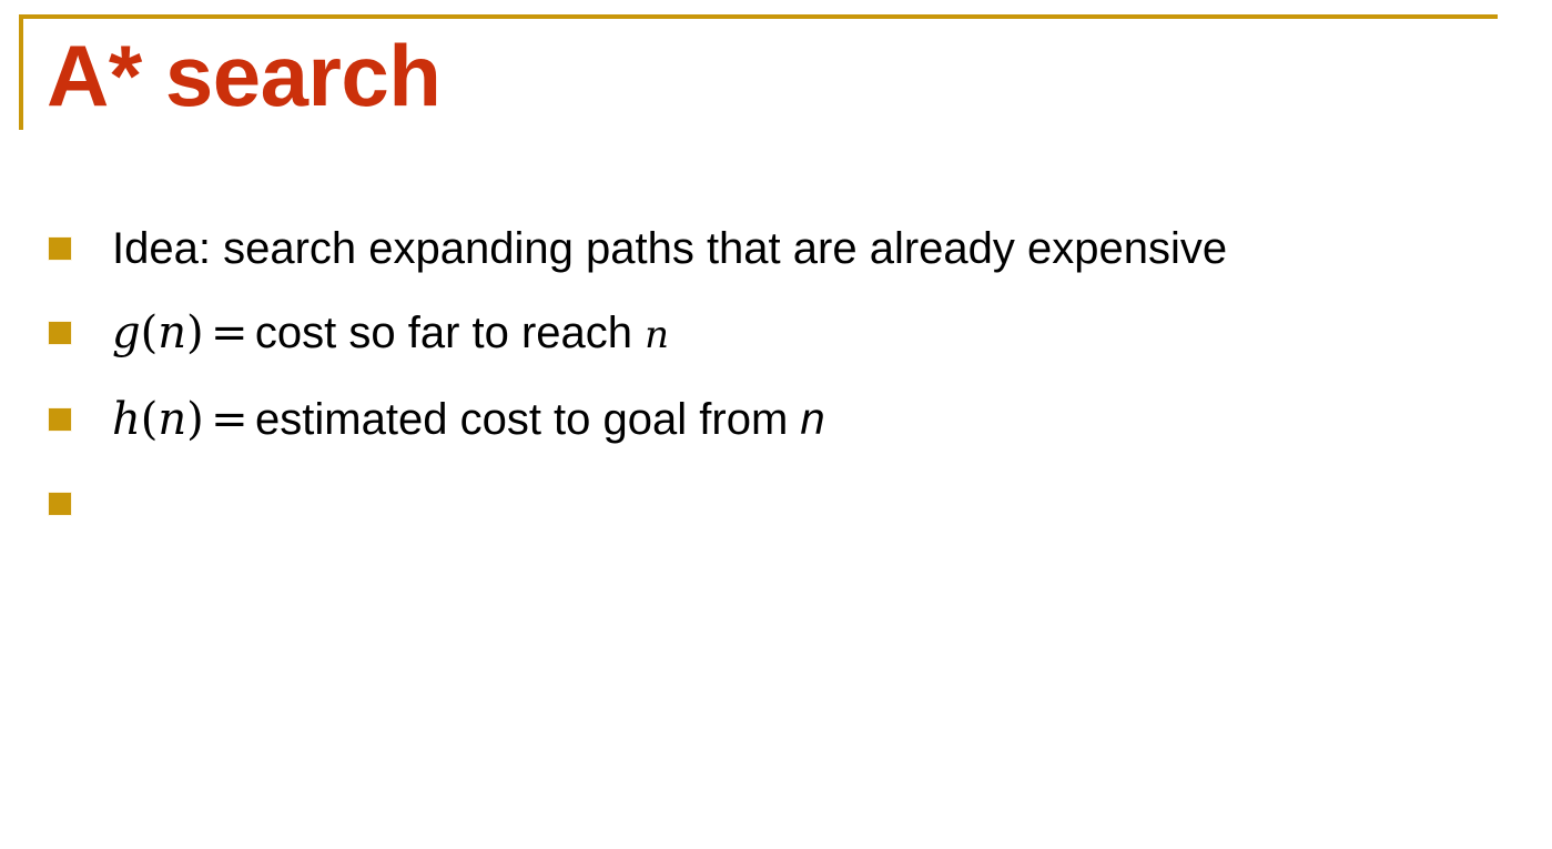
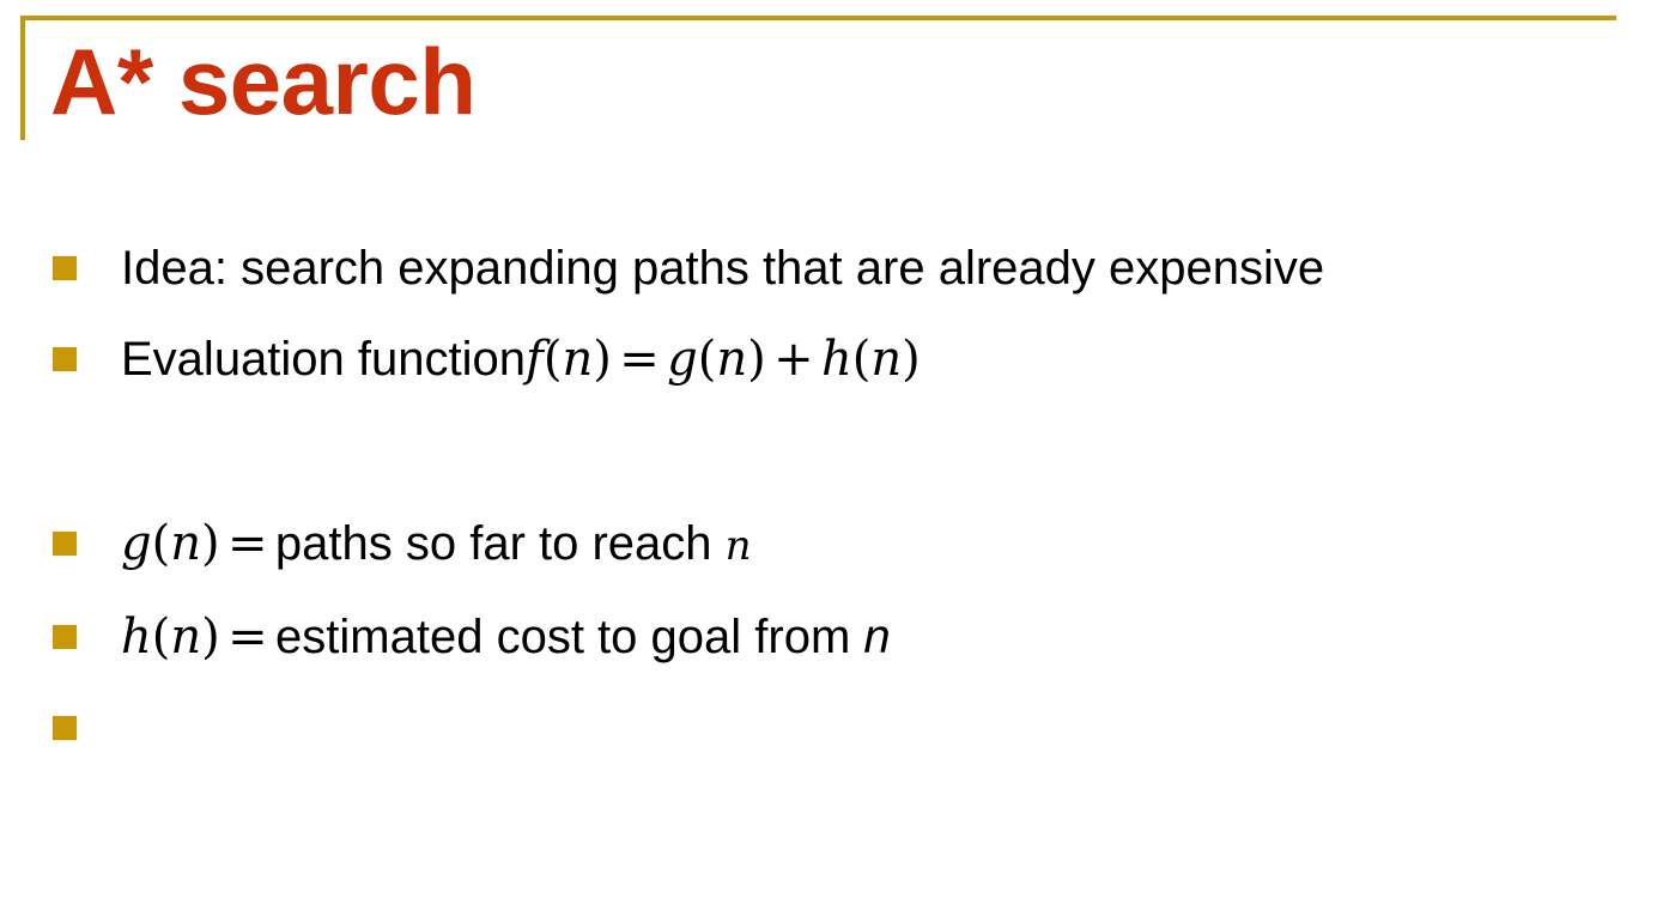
  A* search
  Idea: search expanding paths that are already expensive
+ Evaluation functionf(n) = g(n) + h(n)
- g(n) = cost so far to reach n
+ g(n) = paths so far to reach n
  h(n) = estimated cost to goal from n
